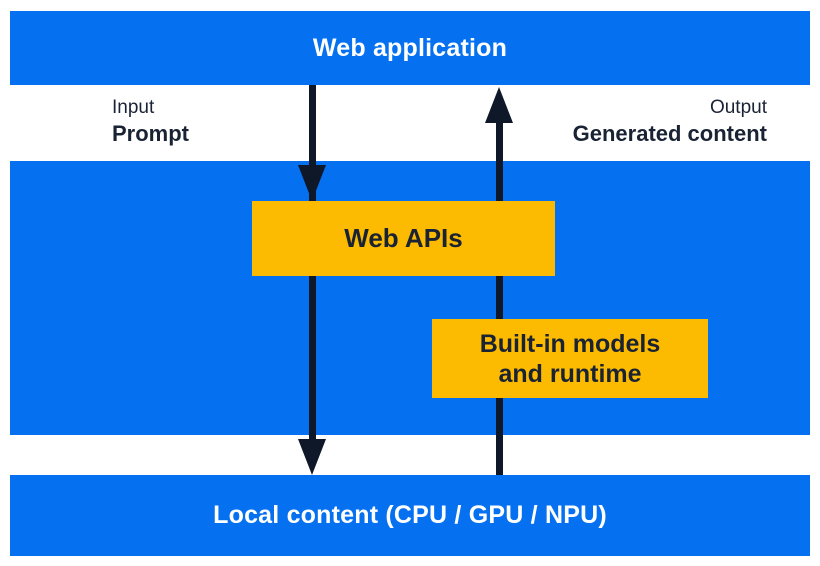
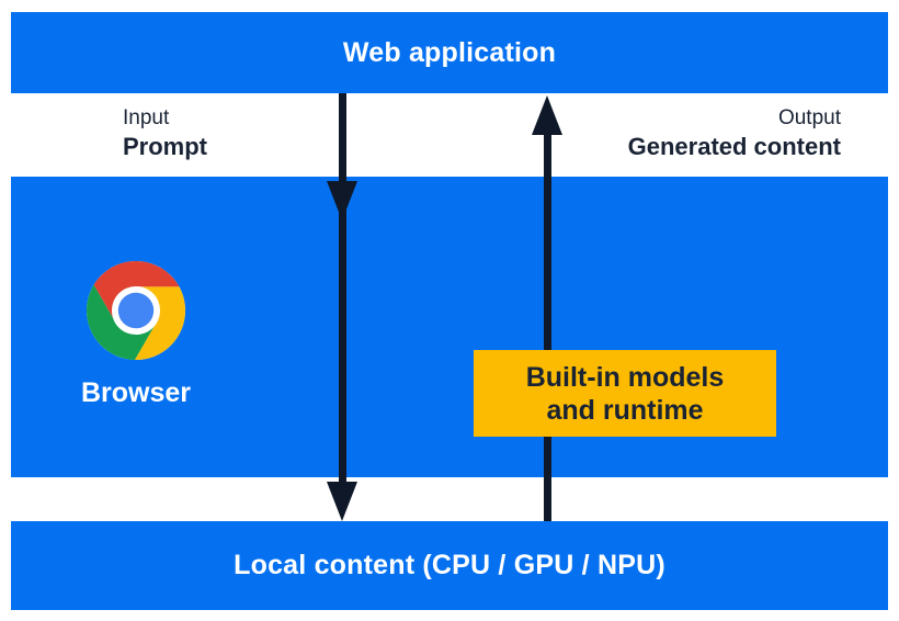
  Web application
  Local content (CPU / GPU / NPU)
- Web APIs
  Built-in models
  and runtime
+ Browser
  Input
  Prompt
  Output
  Generated content
